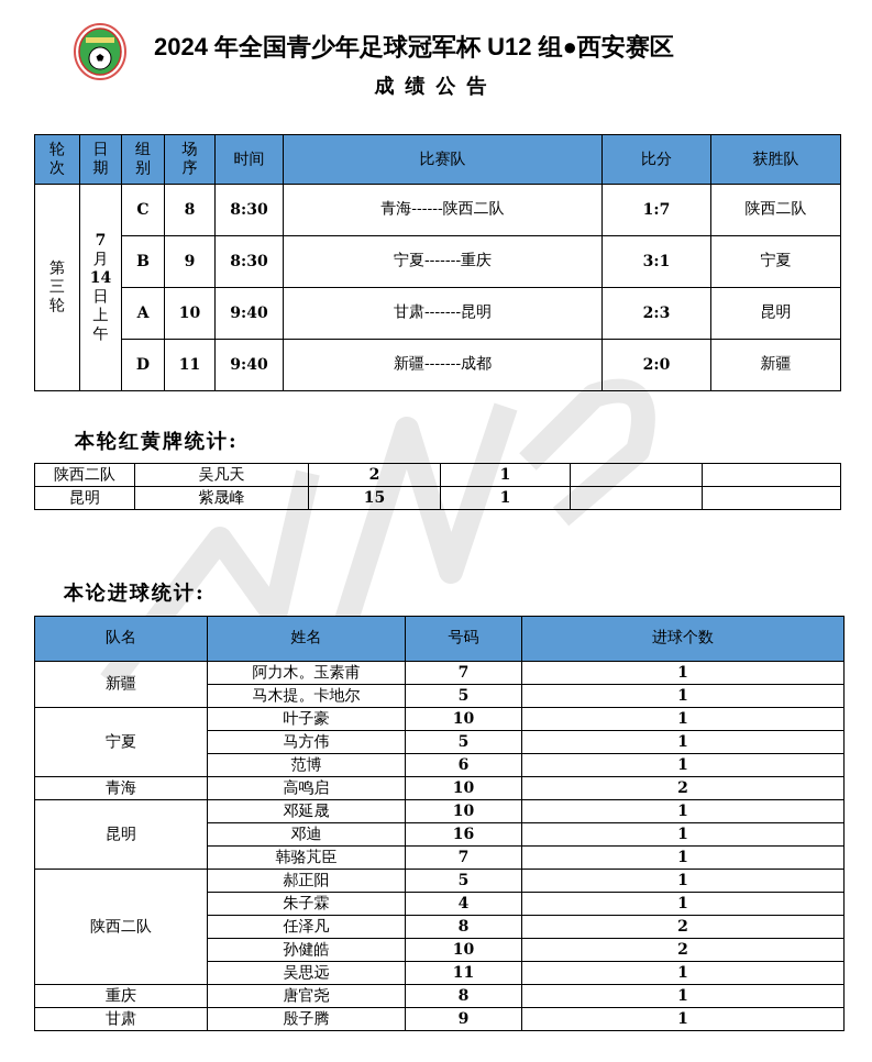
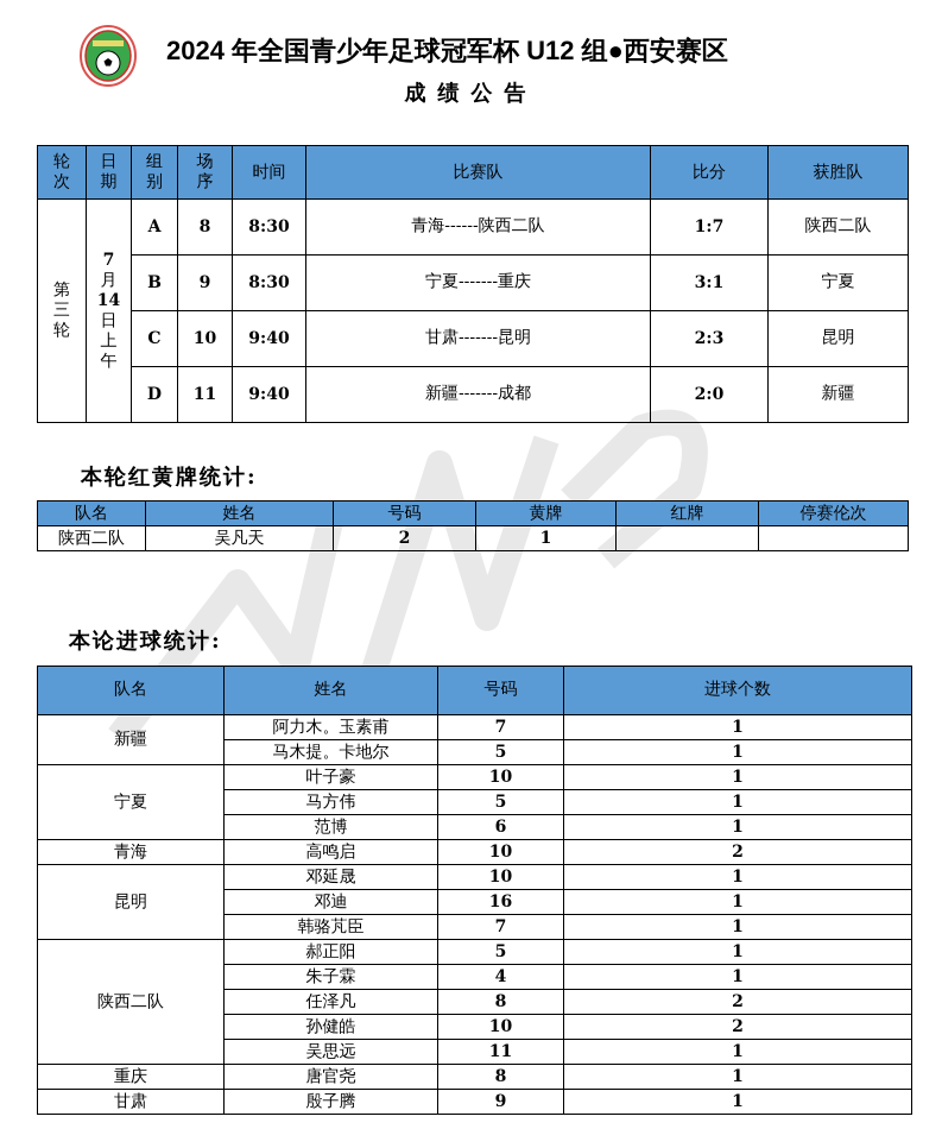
  2024 年全国青少年足球冠军杯 U12 组●西安赛区
  成绩公告
  轮次	日期	组别	场序	时间	比赛队	比分	获胜队
- 第三轮	7月14日上午	C	8	8:30	青海------陕西二队	1:7	陕西二队
+ 第三轮	7月14日上午	A	8	8:30	青海------陕西二队	1:7	陕西二队
  B	9	8:30	宁夏-------重庆	3:1	宁夏
- A	10	9:40	甘肃-------昆明	2:3	昆明
+ C	10	9:40	甘肃-------昆明	2:3	昆明
  D	11	9:40	新疆-------成都	2:0	新疆
  本轮红黄牌统计:
+ 队名	姓名	号码	黄牌	红牌	停赛伦次
  陕西二队	吴凡天	2	1
- 昆明	紫晟峰	15	1
  本论进球统计:
  队名	姓名	号码	进球个数
  新疆	阿力木。玉素甫	7	1
  马木提。卡地尔	5	1
  宁夏	叶子豪	10	1
  马方伟	5	1
  范博	6	1
  青海	高鸣启	10	2
  昆明	邓延晟	10	1
  邓迪	16	1
  韩骆芃臣	7	1
  陕西二队	郝正阳	5	1
  朱子霖	4	1
  任泽凡	8	2
  孙健皓	10	2
  吴思远	11	1
  重庆	唐官尧	8	1
  甘肃	殷子腾	9	1
